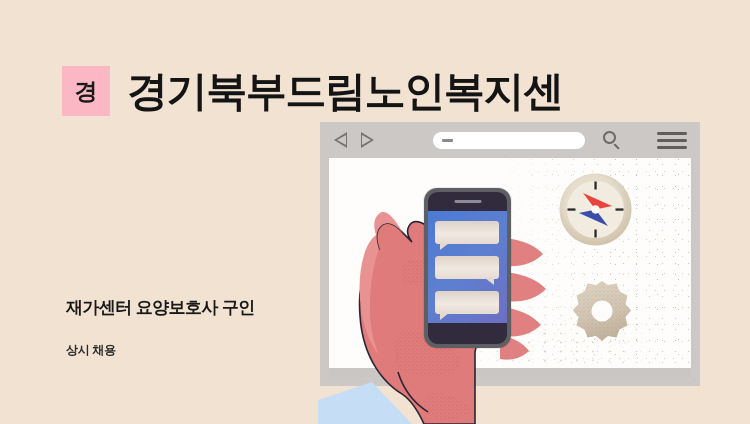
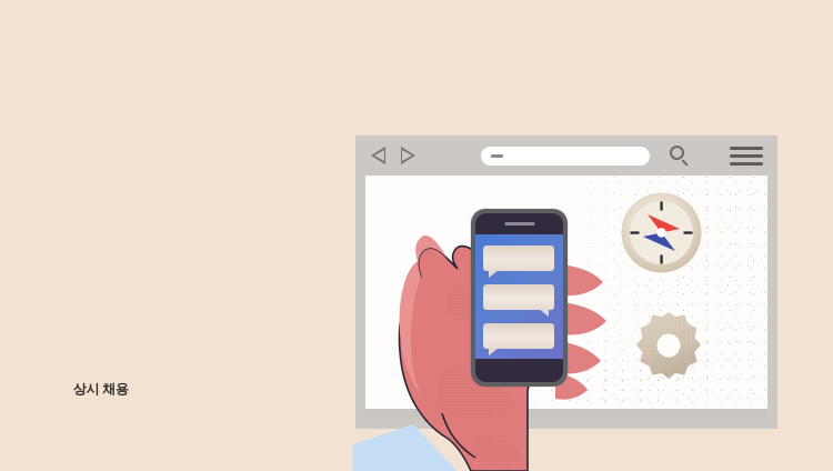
- 경
- 경기북부드림노인복지센
- 재가센터 요양보호사 구인
  상시 채용
